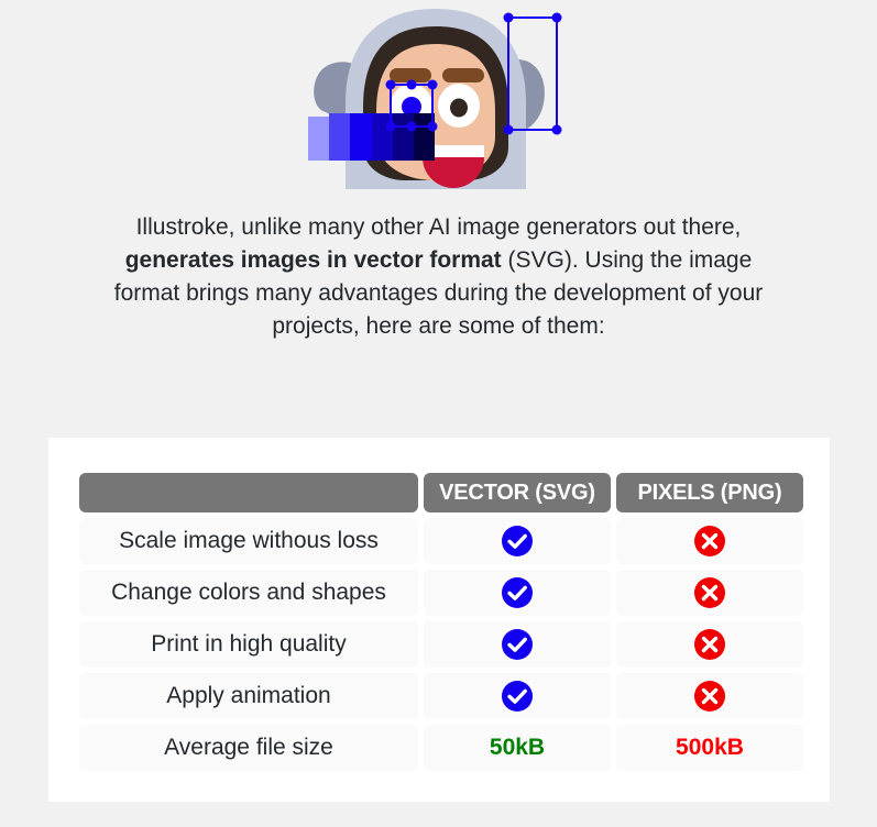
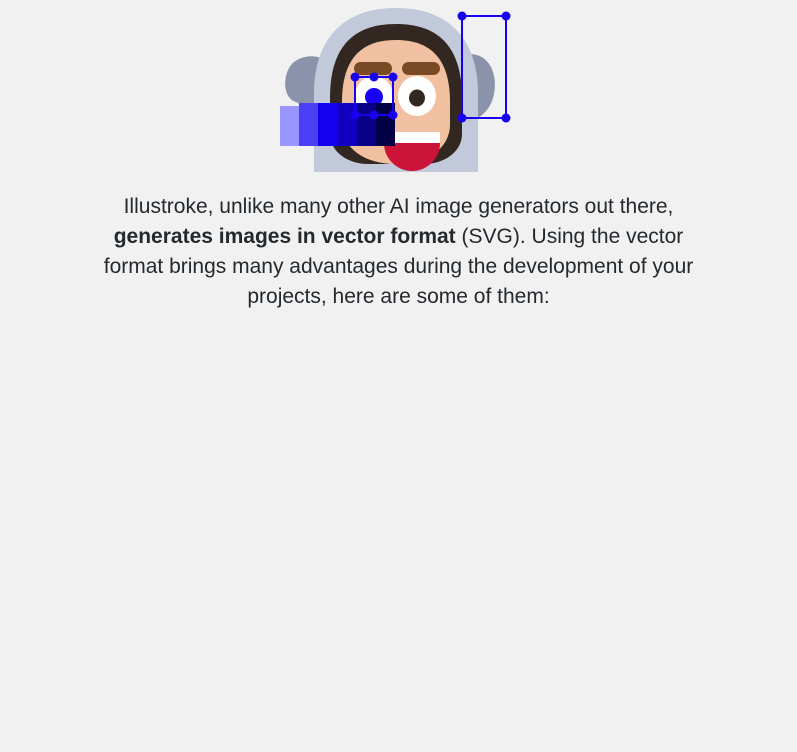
- Illustroke, unlike many other AI image generators out there, generates images in vector format (SVG). Using the image format brings many advantages during the development of your projects, here are some of them:
+ Illustroke, unlike many other AI image generators out there, generates images in vector format (SVG). Using the vector format brings many advantages during the development of your projects, here are some of them:
- 	VECTOR (SVG)	PIXELS (PNG)
- Scale image withous loss
- Change colors and shapes
- Print in high quality
- Apply animation
- Average file size	50kB	500kB
